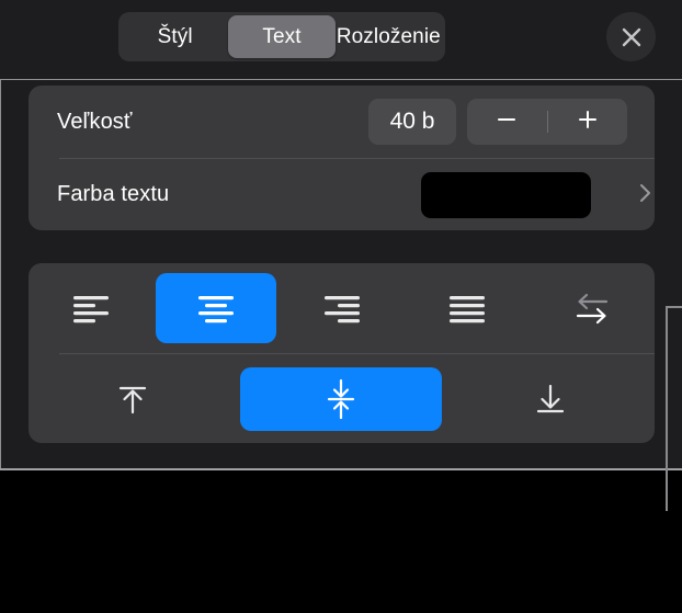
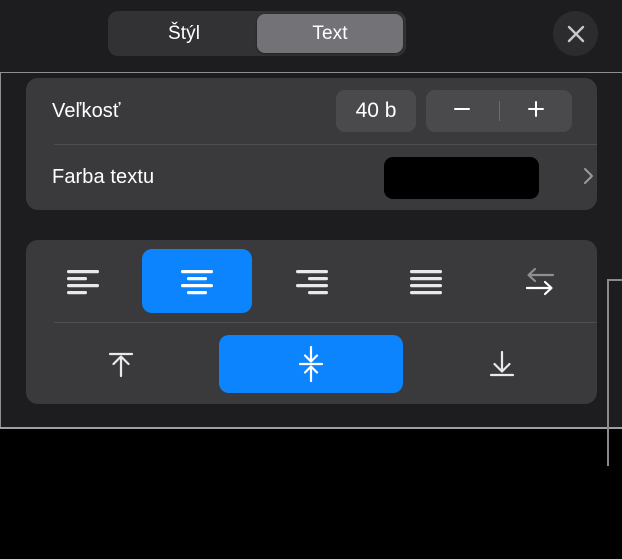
  Štýl
  Text
- Rozloženie
  Veľkosť
  40 b
  Farba textu
